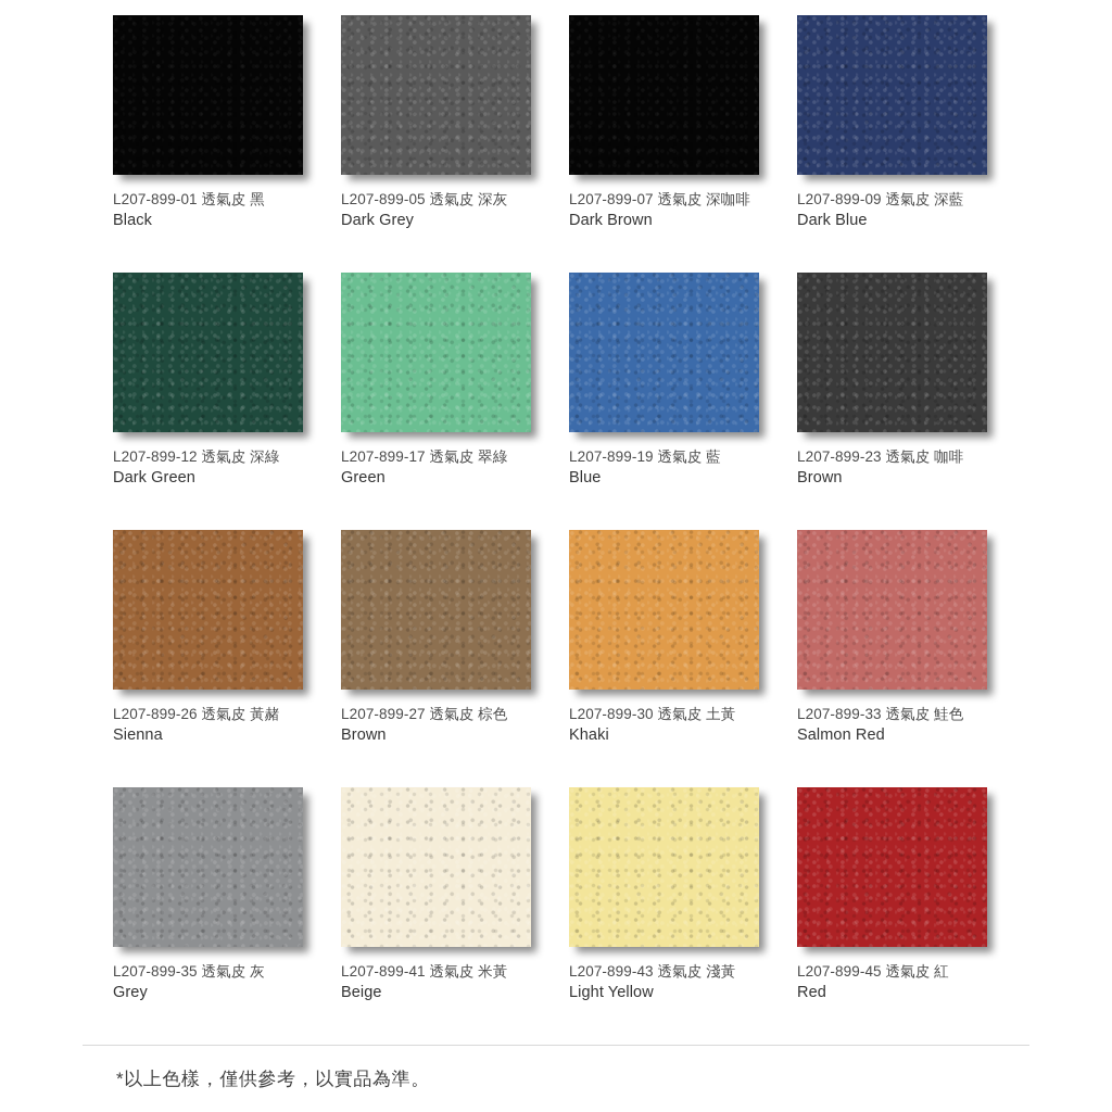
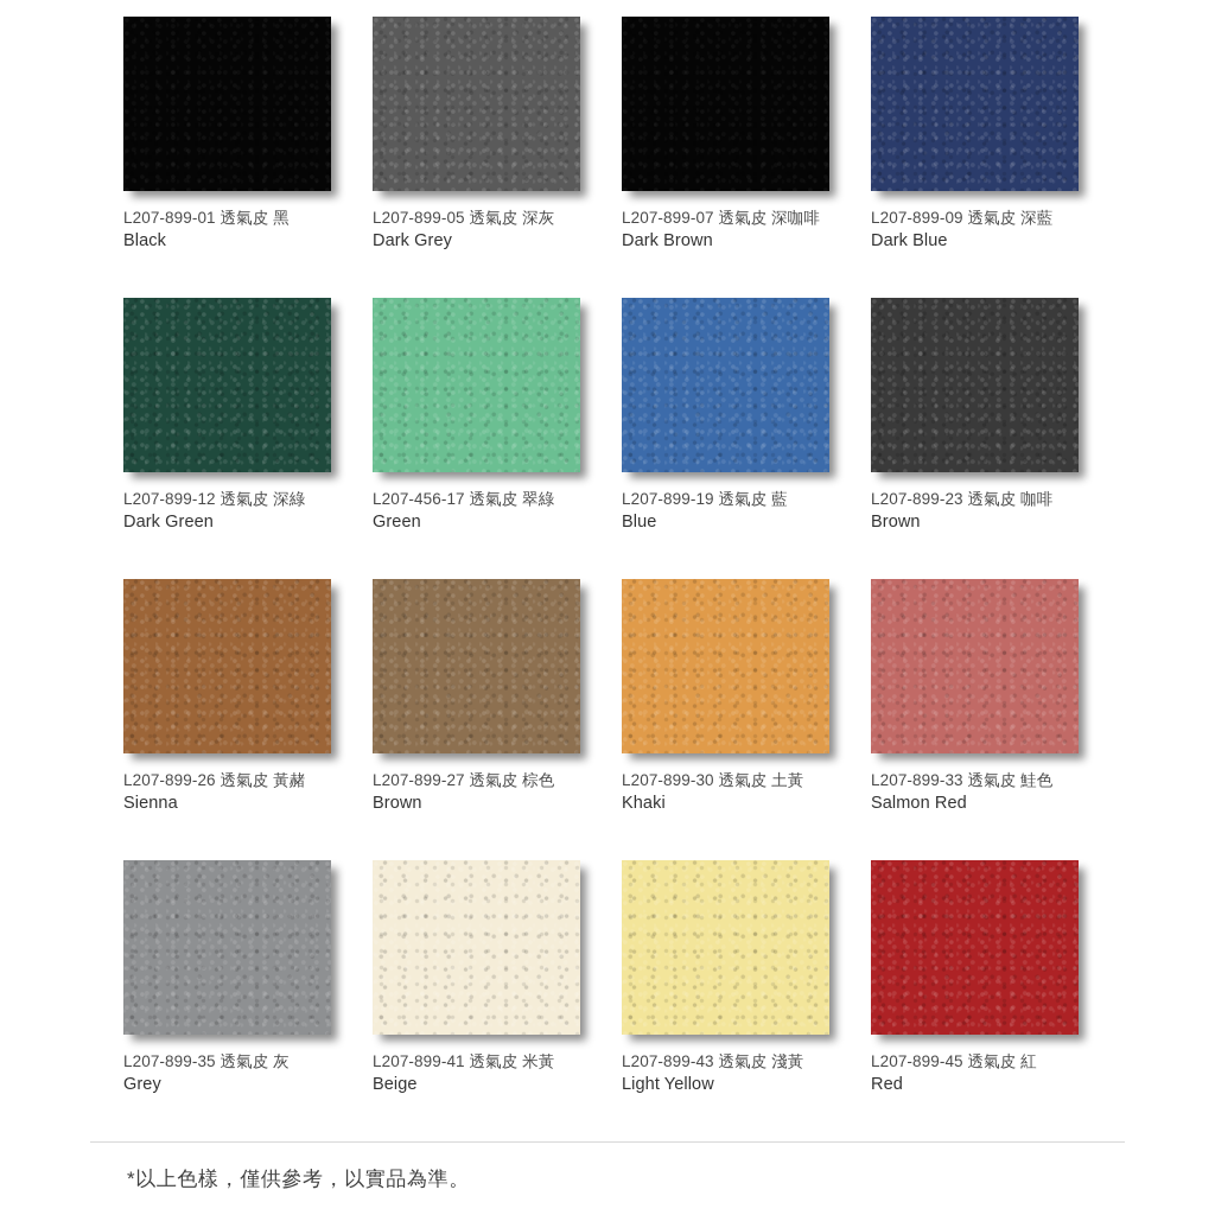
  L207-899-01 透氣皮 黑
  Black
  L207-899-05 透氣皮 深灰
  Dark Grey
  L207-899-07 透氣皮 深咖啡
  Dark Brown
  L207-899-09 透氣皮 深藍
  Dark Blue
  L207-899-12 透氣皮 深綠
  Dark Green
- L207-899-17 透氣皮 翠綠
+ L207-456-17 透氣皮 翠綠
  Green
  L207-899-19 透氣皮 藍
  Blue
  L207-899-23 透氣皮 咖啡
  Brown
  L207-899-26 透氣皮 黃赭
  Sienna
  L207-899-27 透氣皮 棕色
  Brown
  L207-899-30 透氣皮 土黃
  Khaki
  L207-899-33 透氣皮 鮭色
  Salmon Red
  L207-899-35 透氣皮 灰
  Grey
  L207-899-41 透氣皮 米黃
  Beige
  L207-899-43 透氣皮 淺黃
  Light Yellow
  L207-899-45 透氣皮 紅
  Red
  *以上色樣，僅供參考，以實品為準。
